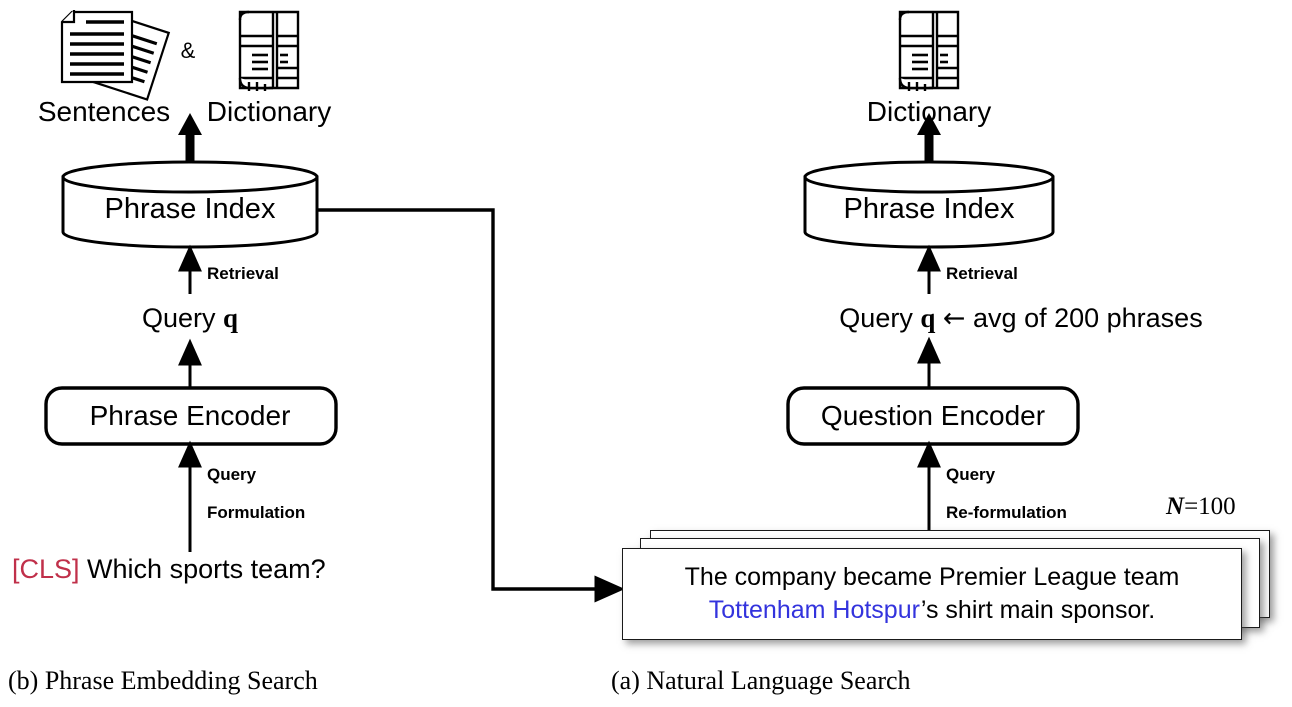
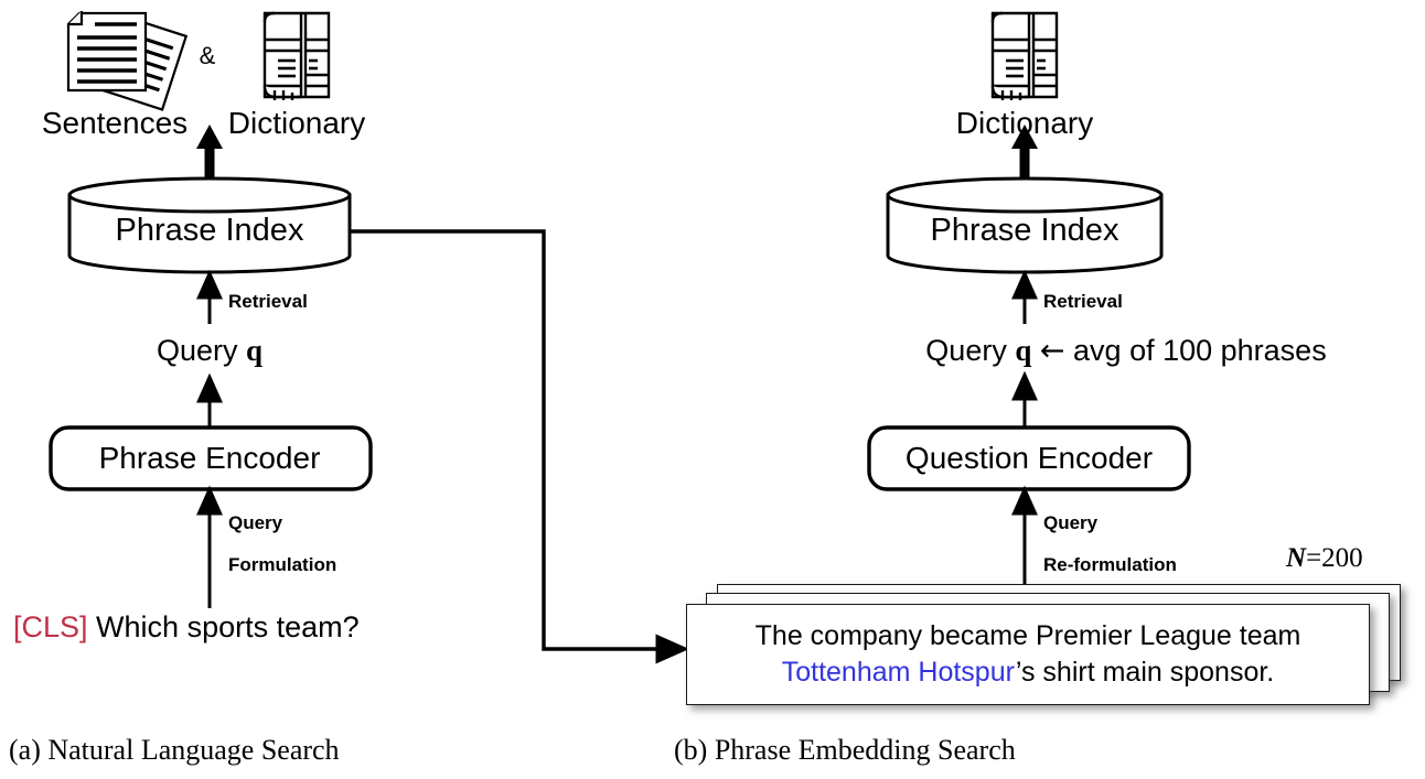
  Sentences
  &
  Dictionary
  Phrase Index
  Retrieval
  Query q
  Phrase Encoder
  Query
  Formulation
  [CLS] Which sports team?
- (b) Phrase Embedding Search
+ (a) Natural Language Search
  Dictionary
  Phrase Index
  Retrieval
- Query q ← avg of 200 phrases
+ Query q ← avg of 100 phrases
  Question Encoder
  Query
  Re-formulation
- N=100
+ N=200
  The company became Premier League team
  Tottenham Hotspur’s shirt main sponsor.
- (a) Natural Language Search
+ (b) Phrase Embedding Search
